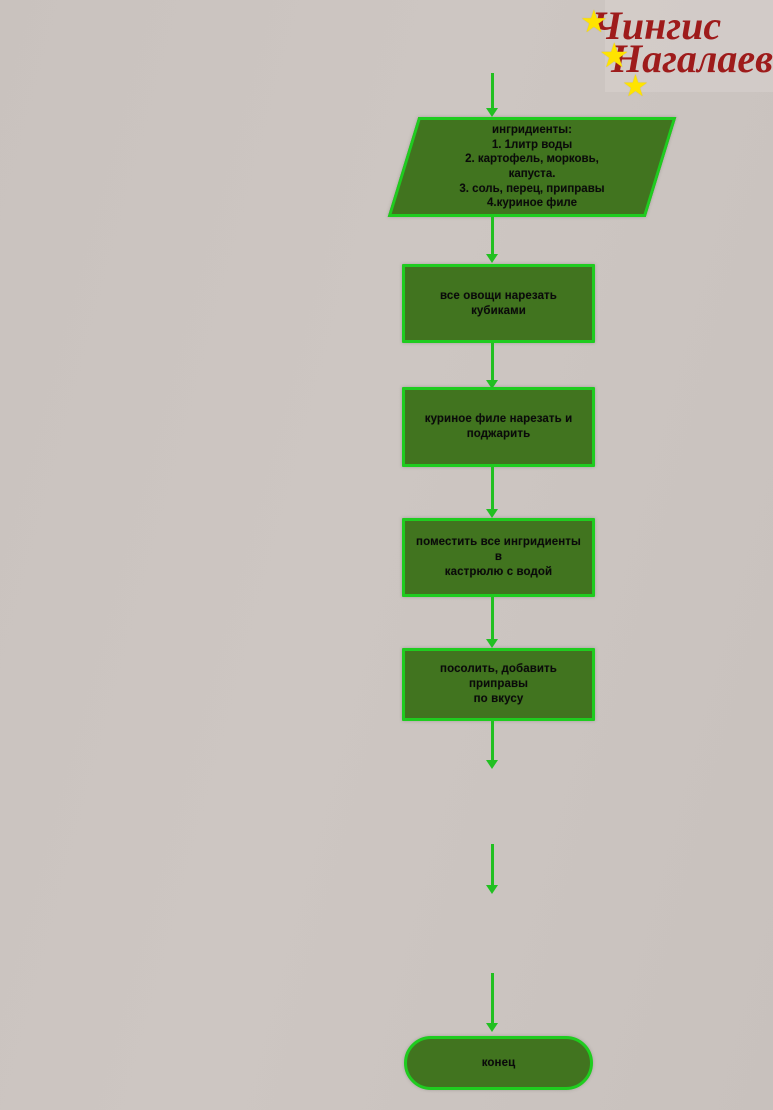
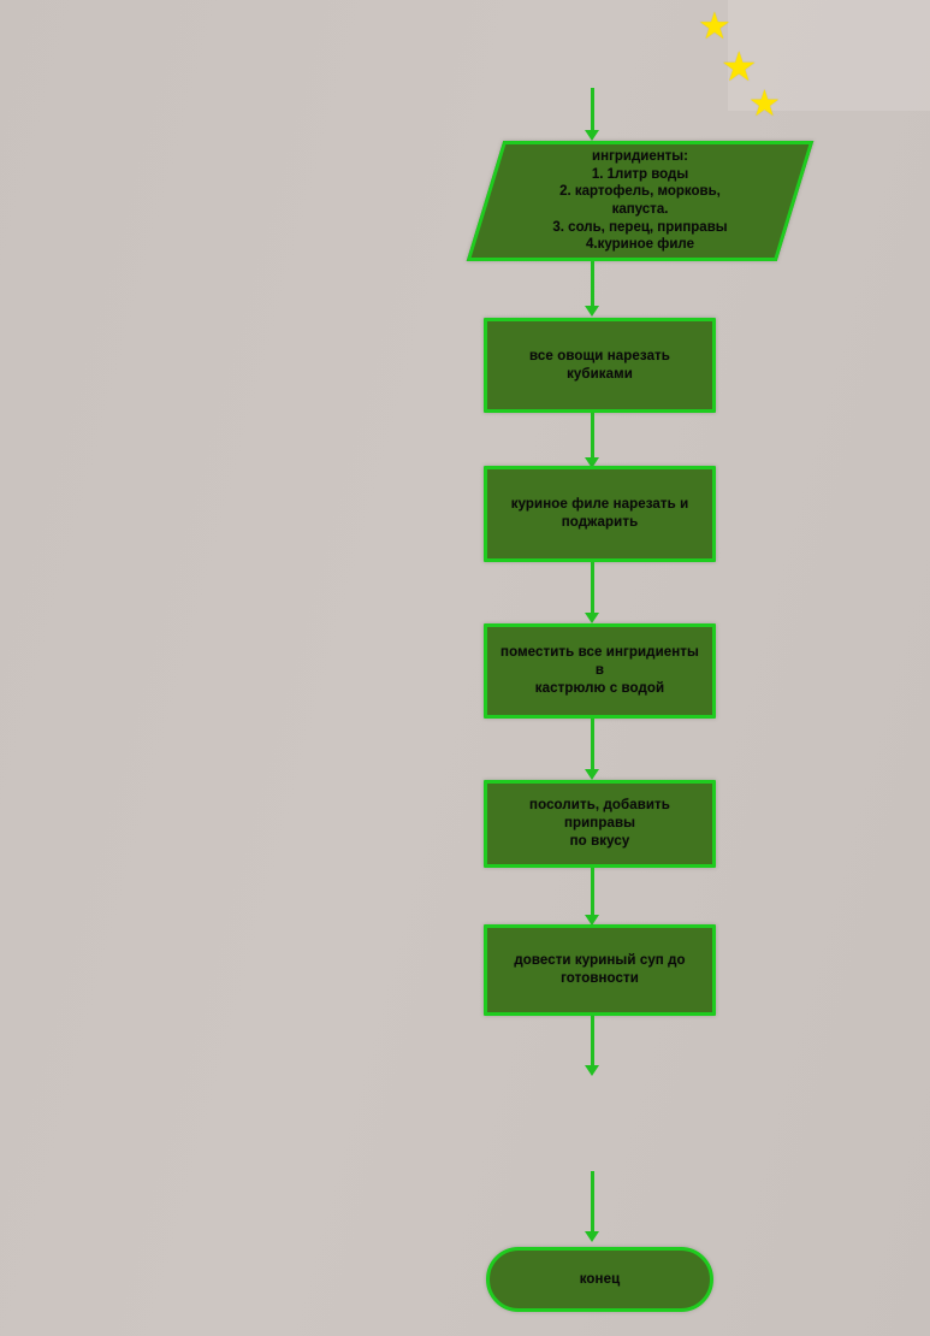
  ингридиенты:
  1. 1литр воды
  2. картофель, морковь,
  капуста.
  3. соль, перец, приправы
  4.куриное филе
  все овощи нарезать кубиками
  куриное филе нарезать и
  поджарить
  поместить все ингридиенты в
  кастрюлю с водой
  посолить, добавить приправы
  по вкусу
+ довести куриный суп до
+ готовности
  конец
- Чингис
- Нагалаев
  ★
  ★
  ★
